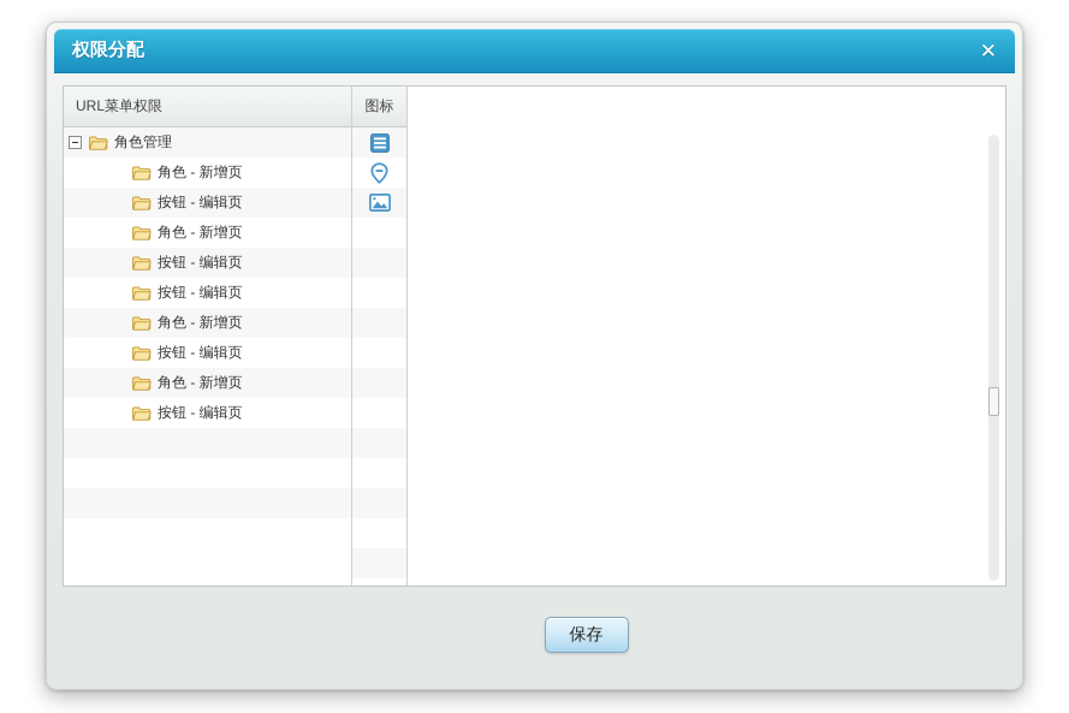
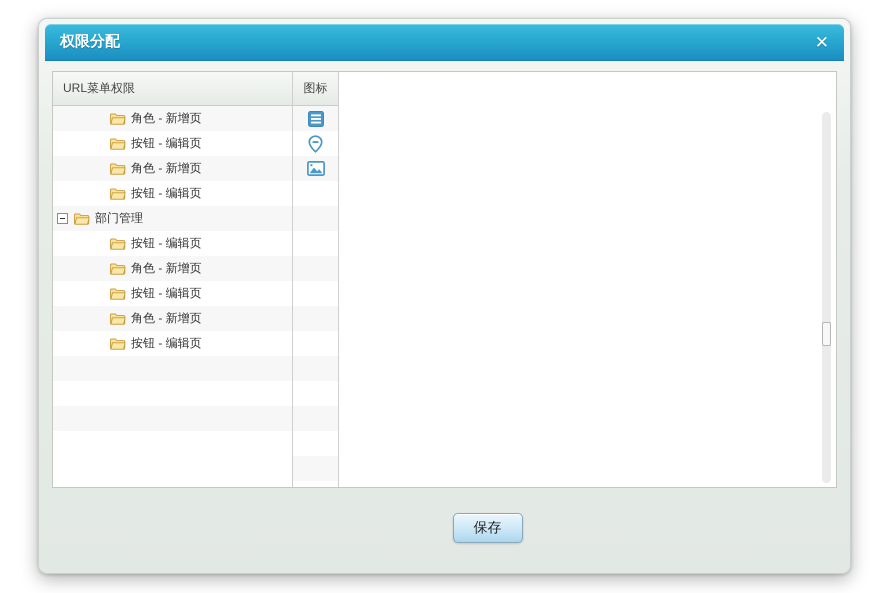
  权限分配
  ✕
  URL菜单权限
- 角色管理
  角色 - 新增页
  按钮 - 编辑页
  角色 - 新增页
  按钮 - 编辑页
+ 部门管理
  按钮 - 编辑页
  角色 - 新增页
  按钮 - 编辑页
  角色 - 新增页
  按钮 - 编辑页
  图标
  保存
